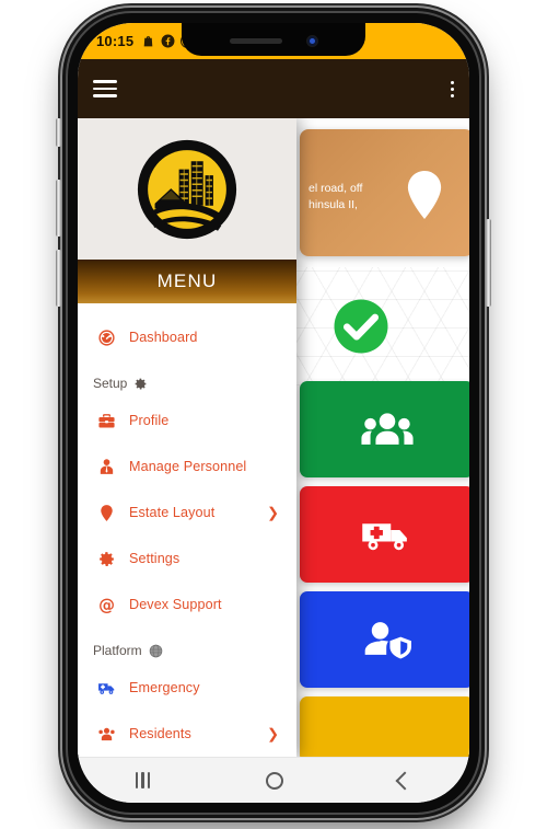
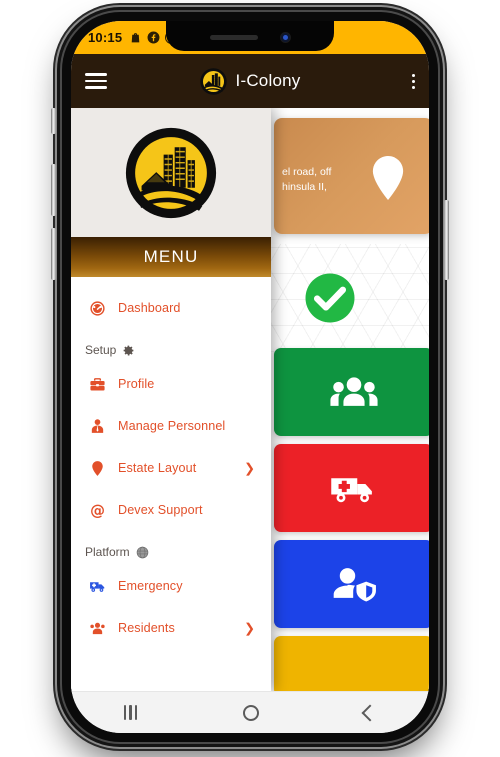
  10:15
+ I-Colony
  el road, off
  hinsula II,
  MENU
  Dashboard
  Setup
  Profile
  Manage Personnel
  Estate Layout
  ❯
- Settings
  @
  Devex Support
  Platform
  Emergency
  Residents
  ❯
